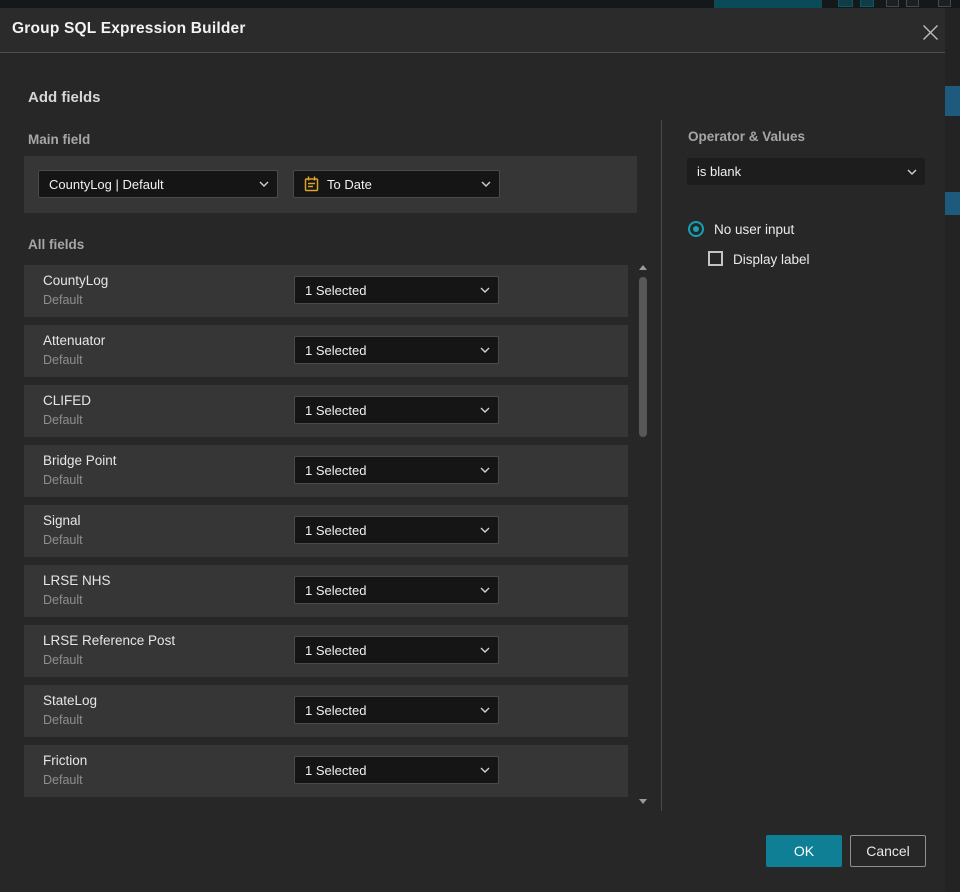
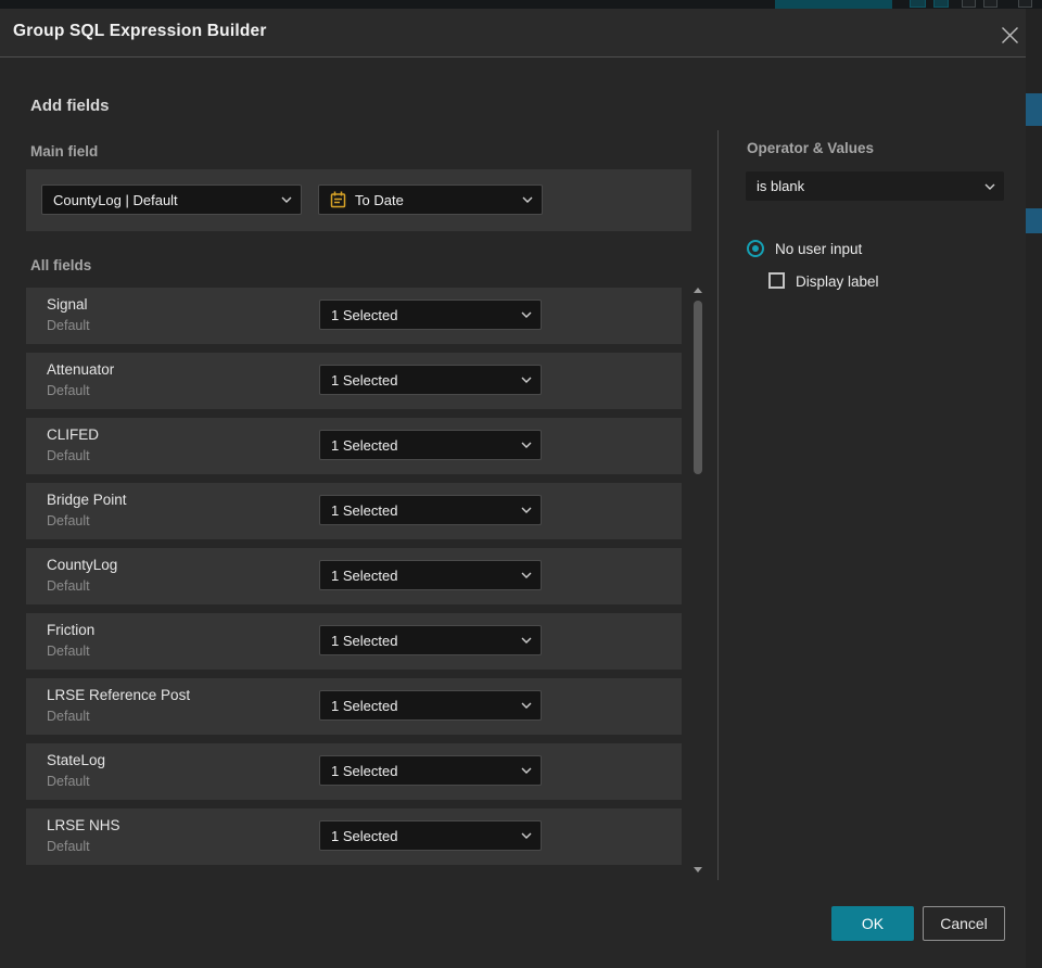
  Group SQL Expression Builder
  Add fields
  Main field
  CountyLog | Default
  To Date
  All fields
- CountyLog
+ Signal
  Default
  1 Selected
  Attenuator
  Default
  1 Selected
  CLIFED
  Default
  1 Selected
  Bridge Point
  Default
  1 Selected
- Signal
+ CountyLog
  Default
  1 Selected
- LRSE NHS
+ Friction
  Default
  1 Selected
  LRSE Reference Post
  Default
  1 Selected
  StateLog
  Default
  1 Selected
- Friction
+ LRSE NHS
  Default
  1 Selected
  Operator & Values
  is blank
  No user input
  Display label
  OK
  Cancel
